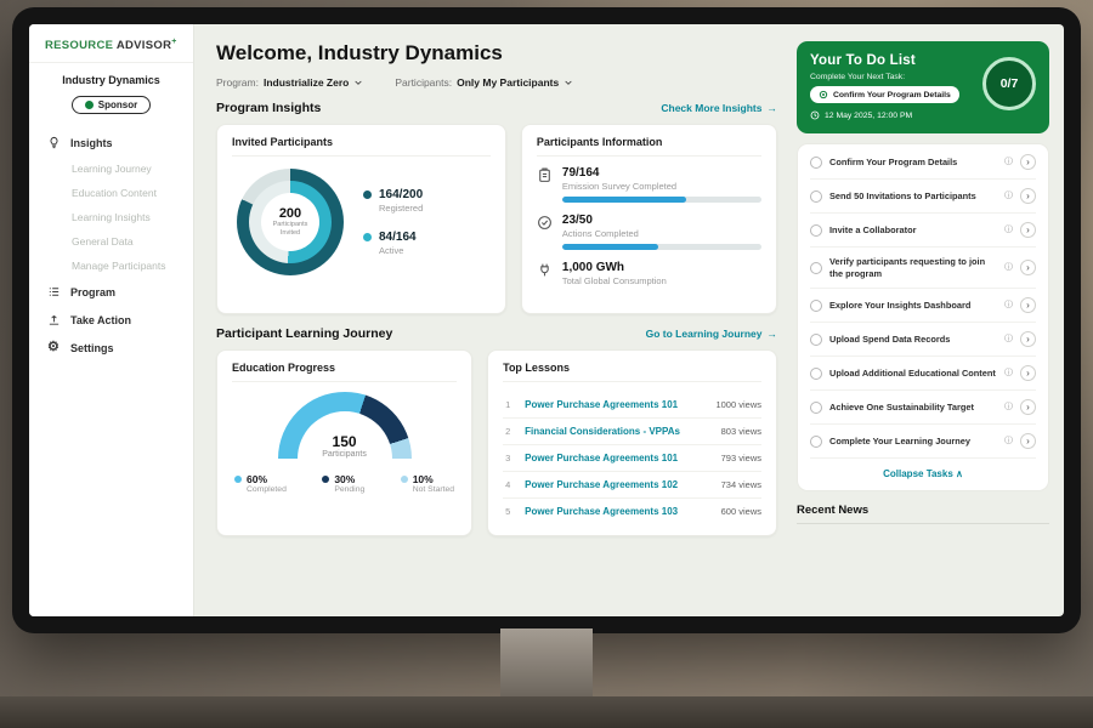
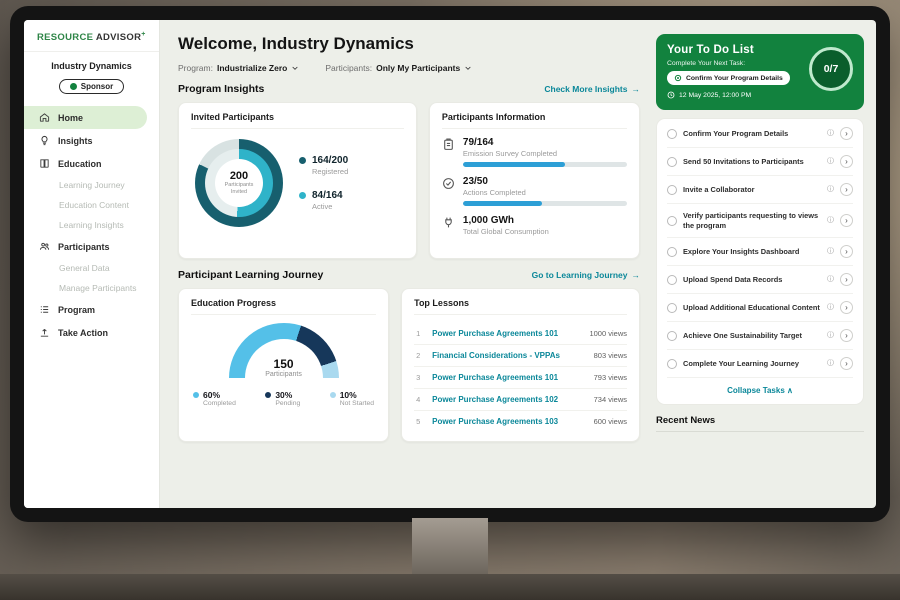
  RESOURCE ADVISOR
  Industry Dynamics
  Sponsor
+ Home
  Insights
+ Education
  Learning Journey
  Education Content
  Learning Insights
+ Participants
  General Data
  Manage Participants
  Program
  Take Action
- ⚙
- Settings
  Welcome, Industry Dynamics
  Program:
  Industrialize Zero
  Participants:
  Only My Participants
  Program Insights
  Check More Insights
  →
  Invited Participants
  200
  164/200
  Registered
  84/164
  Active
  Participants Information
  79/164
  Emission Survey Completed
  23/50
  Actions Completed
  1,000 GWh
  Total Global Consumption
  Participant Learning Journey
  Go to Learning Journey
  →
  Education Progress
  150
  60%
  30%
  10%
  Top Lessons
  1
  Power Purchase Agreements 101
  1000 views
  2
  Financial Considerations - VPPAs
  803 views
  3
  Power Purchase Agreements 101
  793 views
  4
  Power Purchase Agreements 102
  734 views
  5
  Power Purchase Agreements 103
  600 views
  0/7
  Your To Do List
  Confirm Your Program Details
  ›
  Send 50 Invitations to Participants
  ›
  Invite a Collaborator
  ›
- Verify participants requesting to join the program
+ Verify participants requesting to views the program
  ›
  Explore Your Insights Dashboard
  ›
  Upload Spend Data Records
  ›
  Upload Additional Educational Content
  ›
  Achieve One Sustainability Target
  ›
  Complete Your Learning Journey
  ›
  Collapse Tasks ∧
  Recent News
